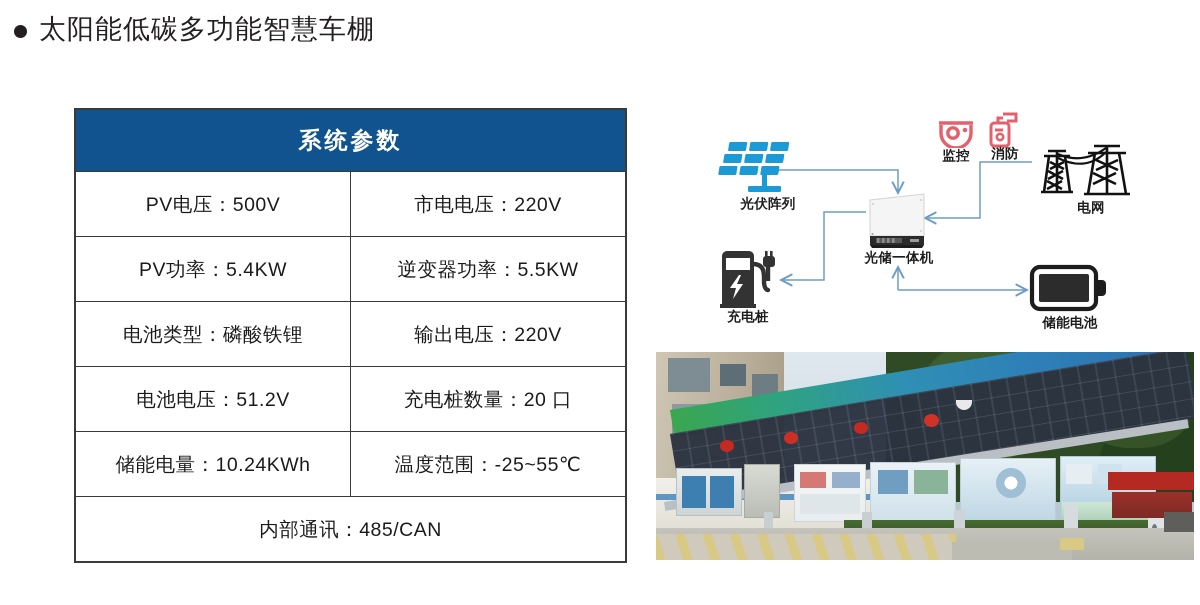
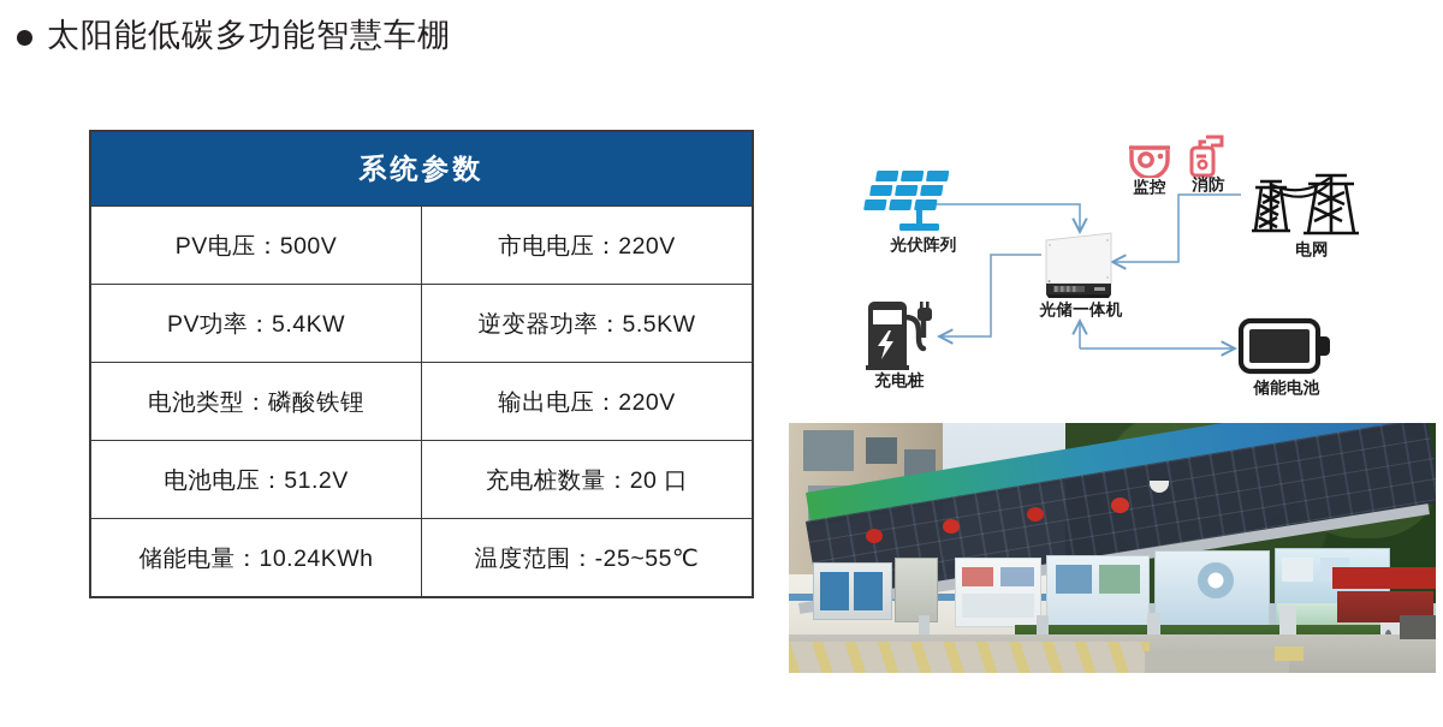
  太阳能低碳多功能智慧车棚
  系统参数
  PV电压：500V	市电电压：220V
  PV功率：5.4KW	逆变器功率：5.5KW
  电池类型：磷酸铁锂	输出电压：220V
  电池电压：51.2V	充电桩数量：20 口
  储能电量：10.24KWh	温度范围：-25~55℃
- 内部通讯：485/CAN
  光伏阵列
  监控
  消防
  电网
  光储一体机
  充电桩
  储能电池
